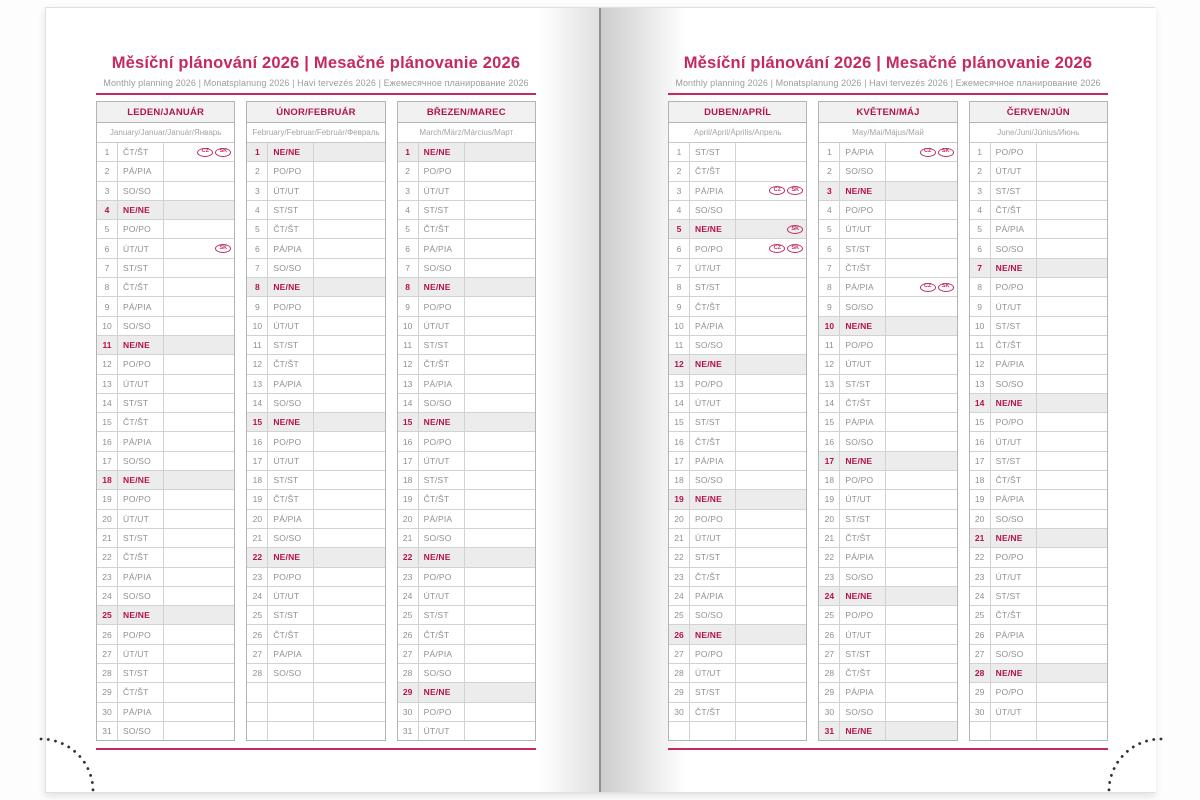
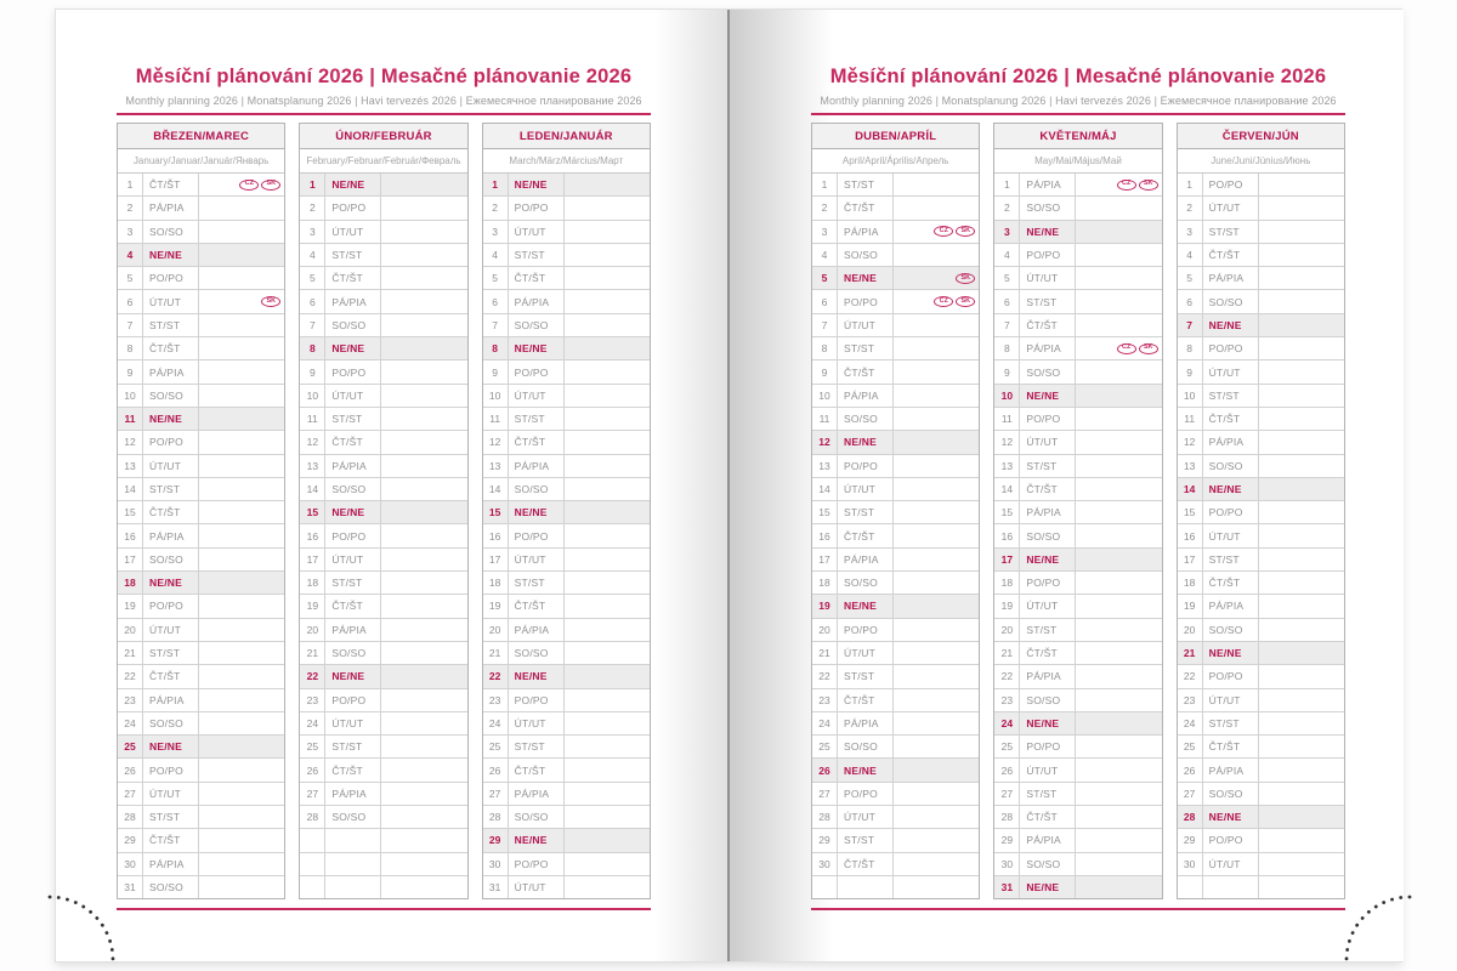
  Měsíční plánování 2026 | Mesačné plánovanie 2026
  Monthly planning 2026 | Monatsplanung 2026 | Havi tervezés 2026 | Ежемесячное планирование 2026
- LEDEN/JANUÁR
+ BŘEZEN/MAREC
  January/Januar/Január/Январь
  1
  ČT/ŠT
  2
  PÁ/PIA
  3
  SO/SO
  4
  NE/NE
  5
  PO/PO
  6
  ÚT/UT
  7
  ST/ST
  8
  ČT/ŠT
  9
  PÁ/PIA
  10
  SO/SO
  11
  NE/NE
  12
  PO/PO
  13
  ÚT/UT
  14
  ST/ST
  15
  ČT/ŠT
  16
  PÁ/PIA
  17
  SO/SO
  18
  NE/NE
  19
  PO/PO
  20
  ÚT/UT
  21
  ST/ST
  22
  ČT/ŠT
  23
  PÁ/PIA
  24
  SO/SO
  25
  NE/NE
  26
  PO/PO
  27
  ÚT/UT
  28
  ST/ST
  29
  ČT/ŠT
  30
  PÁ/PIA
  31
  SO/SO
  ÚNOR/FEBRUÁR
  February/Februar/Február/Февраль
  1
  NE/NE
  2
  PO/PO
  3
  ÚT/UT
  4
  ST/ST
  5
  ČT/ŠT
  6
  PÁ/PIA
  7
  SO/SO
  8
  NE/NE
  9
  PO/PO
  10
  ÚT/UT
  11
  ST/ST
  12
  ČT/ŠT
  13
  PÁ/PIA
  14
  SO/SO
  15
  NE/NE
  16
  PO/PO
  17
  ÚT/UT
  18
  ST/ST
  19
  ČT/ŠT
  20
  PÁ/PIA
  21
  SO/SO
  22
  NE/NE
  23
  PO/PO
  24
  ÚT/UT
  25
  ST/ST
  26
  ČT/ŠT
  27
  PÁ/PIA
  28
  SO/SO
- BŘEZEN/MAREC
+ LEDEN/JANUÁR
  March/März/Március/Март
  1
  NE/NE
  2
  PO/PO
  3
  ÚT/UT
  4
  ST/ST
  5
  ČT/ŠT
  6
  PÁ/PIA
  7
  SO/SO
  8
  NE/NE
  9
  PO/PO
  10
  ÚT/UT
  11
  ST/ST
  12
  ČT/ŠT
  13
  PÁ/PIA
  14
  SO/SO
  15
  NE/NE
  16
  PO/PO
  17
  ÚT/UT
  18
  ST/ST
  19
  ČT/ŠT
  20
  PÁ/PIA
  21
  SO/SO
  22
  NE/NE
  23
  PO/PO
  24
  ÚT/UT
  25
  ST/ST
  26
  ČT/ŠT
  27
  PÁ/PIA
  28
  SO/SO
  29
  NE/NE
  30
  PO/PO
  31
  ÚT/UT
  Měsíční plánování 2026 | Mesačné plánovanie 2026
  Monthly planning 2026 | Monatsplanung 2026 | Havi tervezés 2026 | Ежемесячное планирование 2026
  DUBEN/APRÍL
  April/April/Április/Апрель
  1
  ST/ST
  2
  ČT/ŠT
  3
  PÁ/PIA
  4
  SO/SO
  5
  NE/NE
  6
  PO/PO
  7
  ÚT/UT
  8
  ST/ST
  9
  ČT/ŠT
  10
  PÁ/PIA
  11
  SO/SO
  12
  NE/NE
  13
  PO/PO
  14
  ÚT/UT
  15
  ST/ST
  16
  ČT/ŠT
  17
  PÁ/PIA
  18
  SO/SO
  19
  NE/NE
  20
  PO/PO
  21
  ÚT/UT
  22
  ST/ST
  23
  ČT/ŠT
  24
  PÁ/PIA
  25
  SO/SO
  26
  NE/NE
  27
  PO/PO
  28
  ÚT/UT
  29
  ST/ST
  30
  ČT/ŠT
  KVĚTEN/MÁJ
  May/Mai/Május/Май
  1
  PÁ/PIA
  2
  SO/SO
  3
  NE/NE
  4
  PO/PO
  5
  ÚT/UT
  6
  ST/ST
  7
  ČT/ŠT
  8
  PÁ/PIA
  9
  SO/SO
  10
  NE/NE
  11
  PO/PO
  12
  ÚT/UT
  13
  ST/ST
  14
  ČT/ŠT
  15
  PÁ/PIA
  16
  SO/SO
  17
  NE/NE
  18
  PO/PO
  19
  ÚT/UT
  20
  ST/ST
  21
  ČT/ŠT
  22
  PÁ/PIA
  23
  SO/SO
  24
  NE/NE
  25
  PO/PO
  26
  ÚT/UT
  27
  ST/ST
  28
  ČT/ŠT
  29
  PÁ/PIA
  30
  SO/SO
  31
  NE/NE
  ČERVEN/JÚN
  June/Juni/Június/Июнь
  1
  PO/PO
  2
  ÚT/UT
  3
  ST/ST
  4
  ČT/ŠT
  5
  PÁ/PIA
  6
  SO/SO
  7
  NE/NE
  8
  PO/PO
  9
  ÚT/UT
  10
  ST/ST
  11
  ČT/ŠT
  12
  PÁ/PIA
  13
  SO/SO
  14
  NE/NE
  15
  PO/PO
  16
  ÚT/UT
  17
  ST/ST
  18
  ČT/ŠT
  19
  PÁ/PIA
  20
  SO/SO
  21
  NE/NE
  22
  PO/PO
  23
  ÚT/UT
  24
  ST/ST
  25
  ČT/ŠT
  26
  PÁ/PIA
  27
  SO/SO
  28
  NE/NE
  29
  PO/PO
  30
  ÚT/UT
